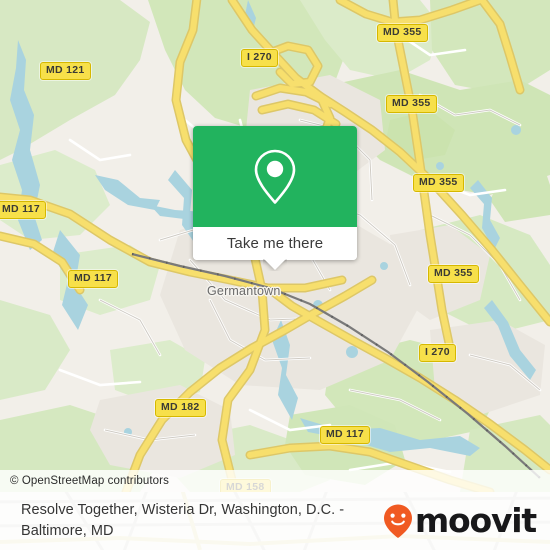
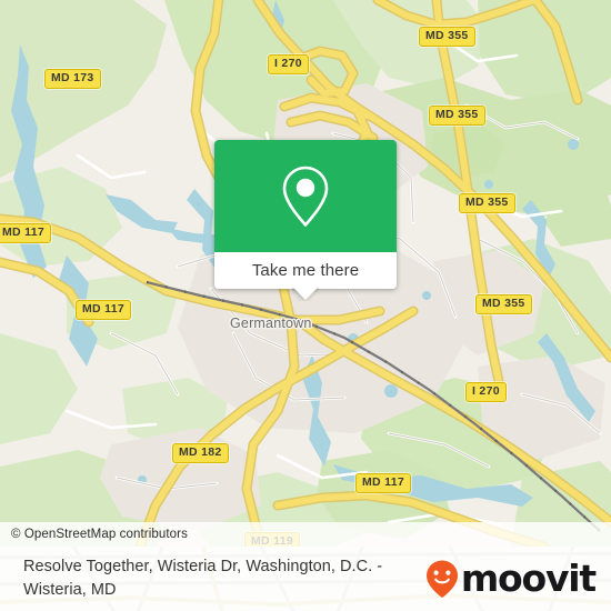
  Germantown
- MD 121
+ MD 173
  I 270
  MD 355
  MD 355
  MD 355
  MD 117
  MD 117
  MD 355
  I 270
  MD 182
  MD 117
- MD 158
+ MD 119
  Take me there
  © OpenStreetMap contributors
- Resolve Together, Wisteria Dr, Washington, D.C. - Baltimore, MD
+ Resolve Together, Wisteria Dr, Washington, D.C. - Wisteria, MD
  moovit
